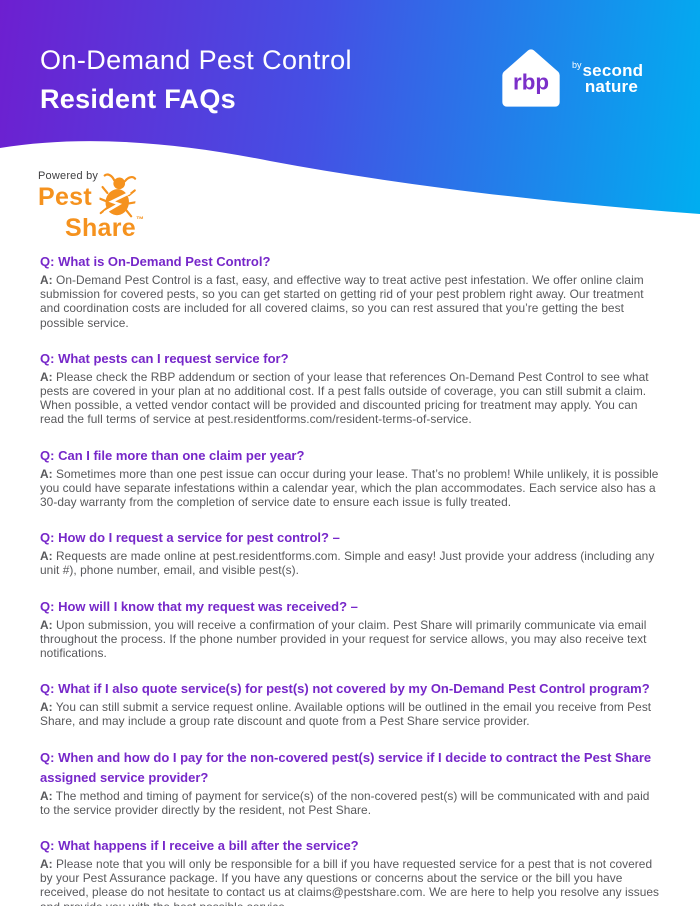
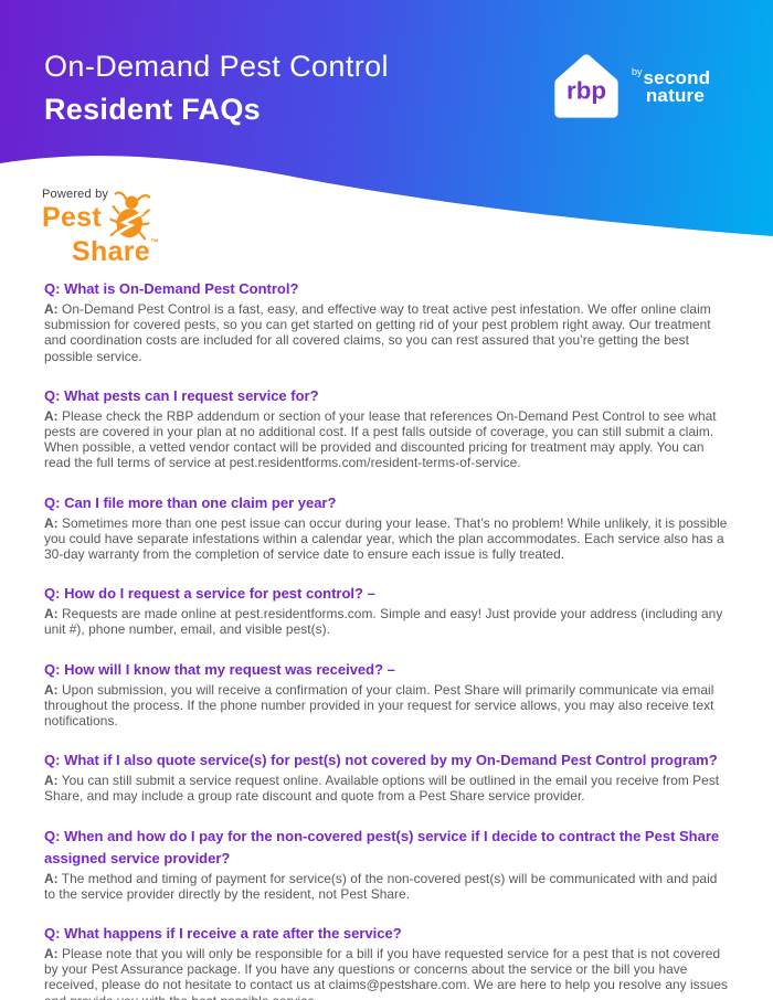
  On-Demand Pest Control
  Resident FAQs
  rbp
  bysecond
  nature
  Powered by
  Pest
  Share™
  Q: What is On-Demand Pest Control?
  A: On-Demand Pest Control is a fast, easy, and effective way to treat active pest infestation. We offer online claim submission for covered pests, so you can get started on getting rid of your pest problem right away. Our treatment and coordination costs are included for all covered claims, so you can rest assured that you’re getting the best possible service.
  Q: What pests can I request service for?
  A: Please check the RBP addendum or section of your lease that references On-Demand Pest Control to see what pests are covered in your plan at no additional cost. If a pest falls outside of coverage, you can still submit a claim. When possible, a vetted vendor contact will be provided and discounted pricing for treatment may apply. You can read the full terms of service at pest.residentforms.com/resident-terms-of-service.
  Q: Can I file more than one claim per year?
  A: Sometimes more than one pest issue can occur during your lease. That’s no problem! While unlikely, it is possible you could have separate infestations within a calendar year, which the plan accommodates. Each service also has a 30-day warranty from the completion of service date to ensure each issue is fully treated.
  Q: How do I request a service for pest control? –
  A: Requests are made online at pest.residentforms.com. Simple and easy! Just provide your address (including any unit #), phone number, email, and visible pest(s).
  Q: How will I know that my request was received? –
  A: Upon submission, you will receive a confirmation of your claim. Pest Share will primarily communicate via email throughout the process. If the phone number provided in your request for service allows, you may also receive text notifications.
  Q: What if I also quote service(s) for pest(s) not covered by my On-Demand Pest Control program?
  A: You can still submit a service request online. Available options will be outlined in the email you receive from Pest Share, and may include a group rate discount and quote from a Pest Share service provider.
  Q: When and how do I pay for the non-covered pest(s) service if I decide to contract the Pest Share assigned service provider?
  A: The method and timing of payment for service(s) of the non-covered pest(s) will be communicated with and paid to the service provider directly by the resident, not Pest Share.
- Q: What happens if I receive a bill after the service?
+ Q: What happens if I receive a rate after the service?
  A: Please note that you will only be responsible for a bill if you have requested service for a pest that is not covered by your Pest Assurance package. If you have any questions or concerns about the service or the bill you have received, please do not hesitate to contact us at claims@pestshare.com. We are here to help you resolve any issues
